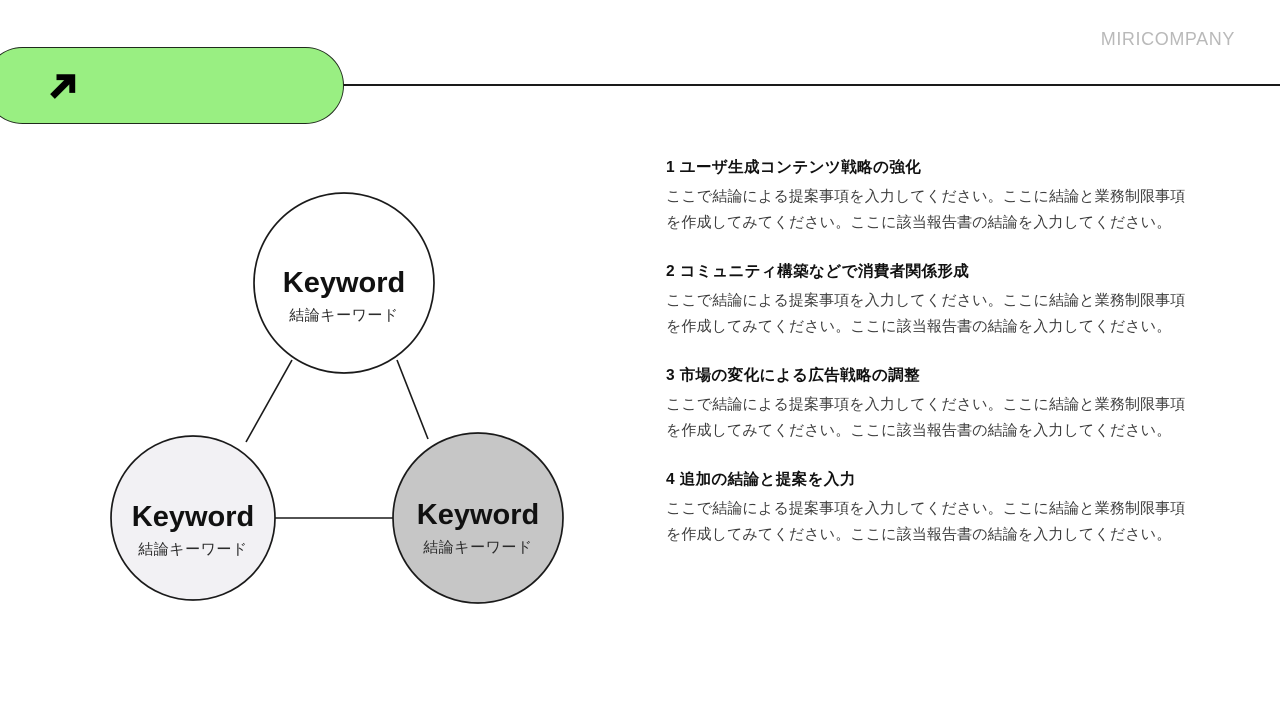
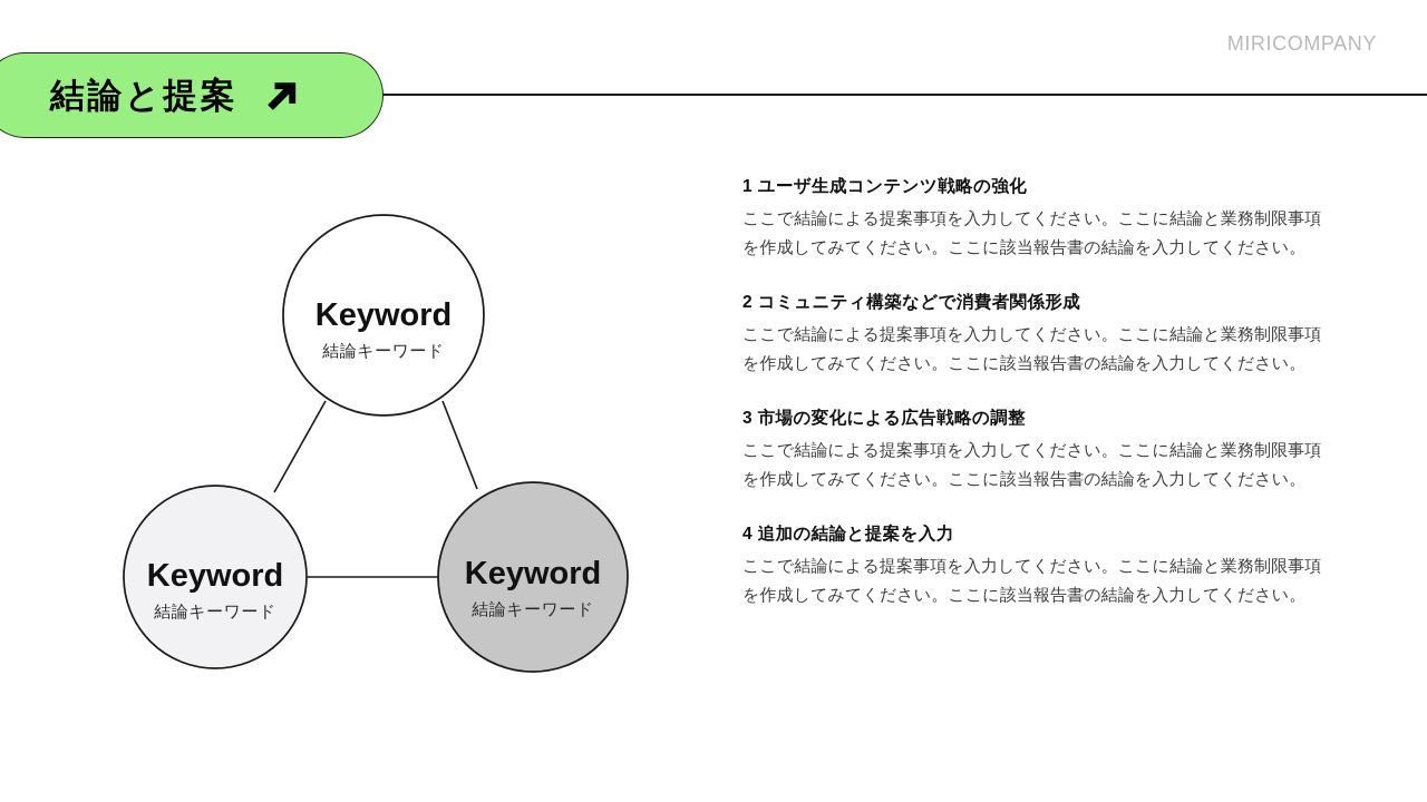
  MIRICOMPANY
+ 結論と提案
  Keyword
  結論キーワード
  Keyword
  結論キーワード
  Keyword
  結論キーワード
  1 ユーザ生成コンテンツ戦略の強化
  ここで結論による提案事項を入力してください。ここに結論と業務制限事項を作成してみてください。ここに該当報告書の結論を入力してください。
  2 コミュニティ構築などで消費者関係形成
  ここで結論による提案事項を入力してください。ここに結論と業務制限事項を作成してみてください。ここに該当報告書の結論を入力してください。
  3 市場の変化による広告戦略の調整
  ここで結論による提案事項を入力してください。ここに結論と業務制限事項を作成してみてください。ここに該当報告書の結論を入力してください。
  4 追加の結論と提案を入力
  ここで結論による提案事項を入力してください。ここに結論と業務制限事項を作成してみてください。ここに該当報告書の結論を入力してください。
